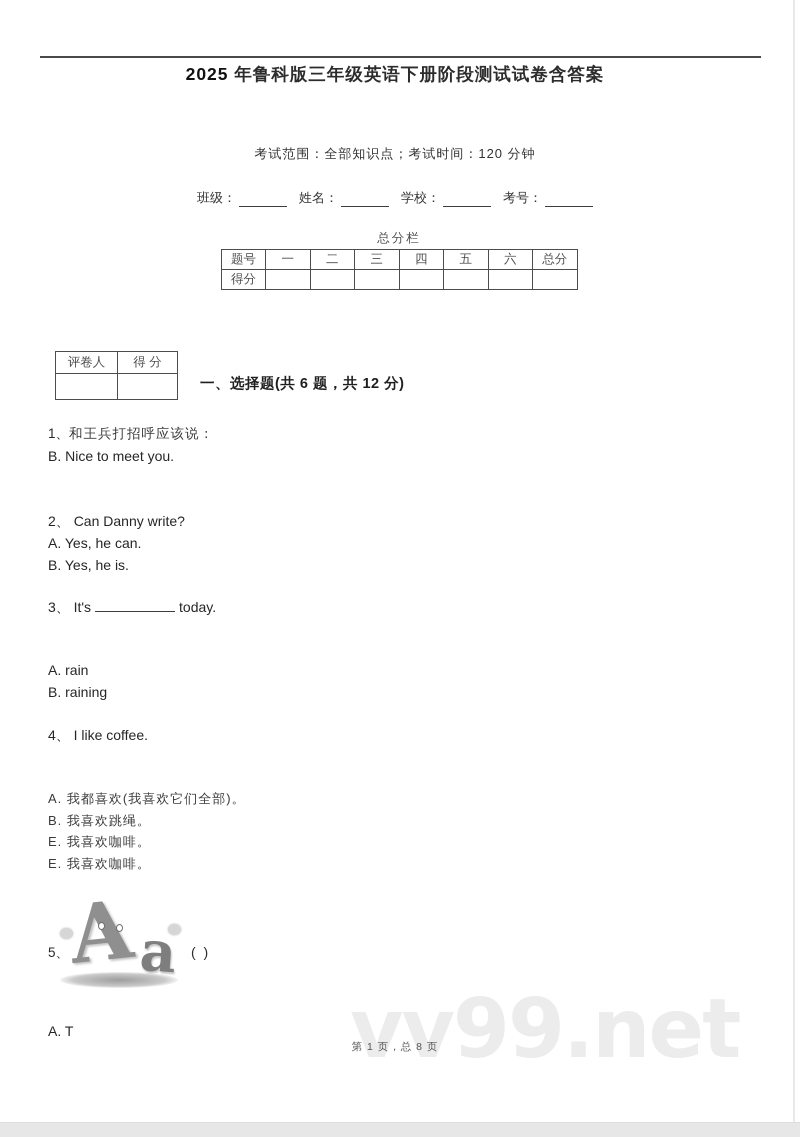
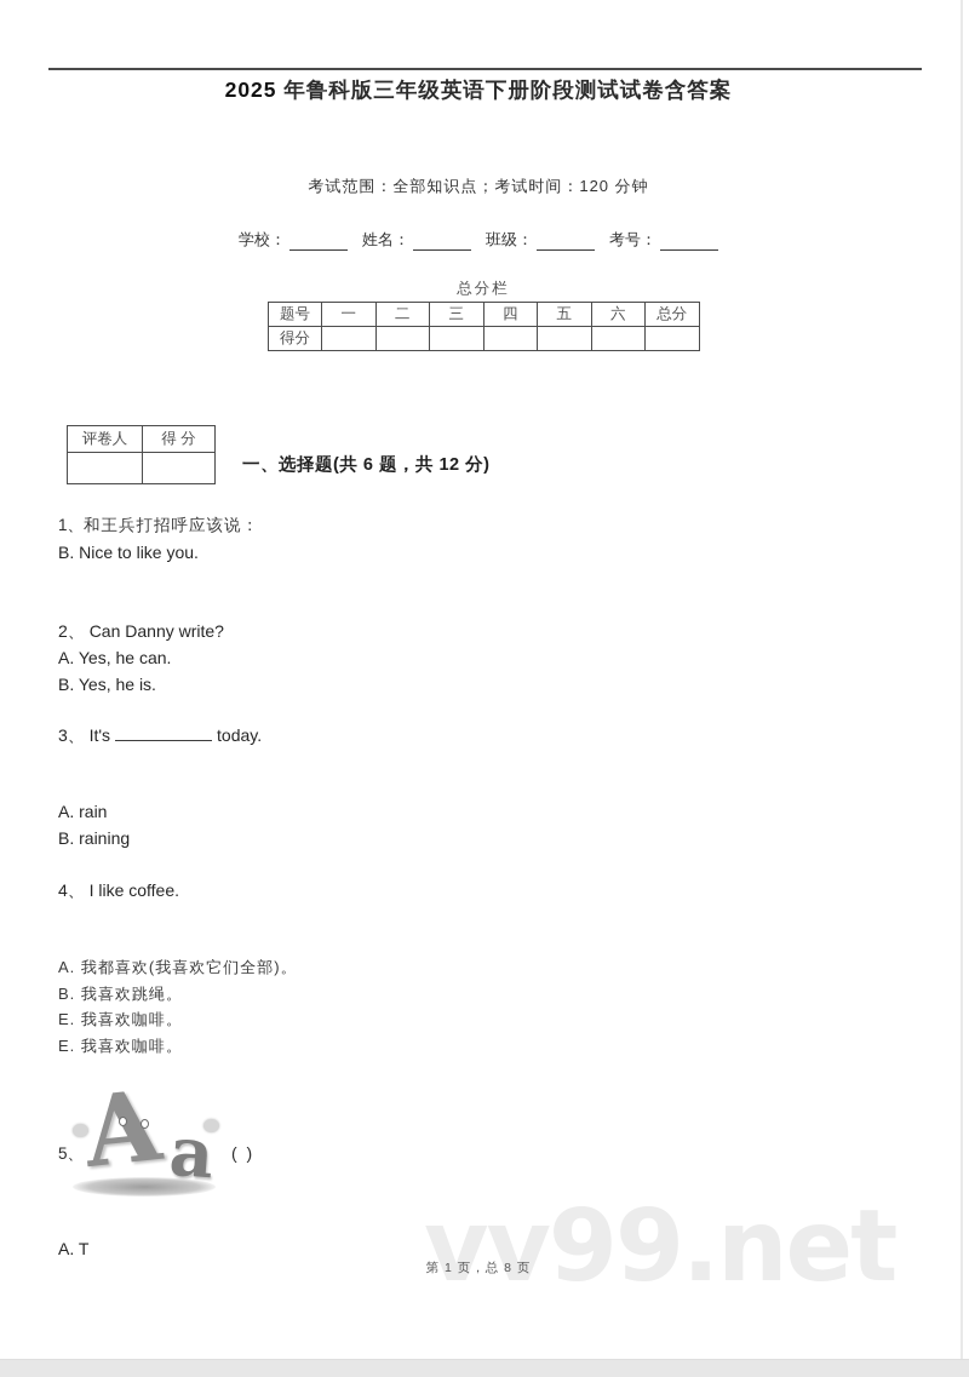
  vv99.net
  2025 年鲁科版三年级英语下册阶段测试试卷含答案
  考试范围：全部知识点；考试时间：120 分钟
- 班级：
+ 学校：
  姓名：
- 学校：
+ 班级：
  考号：
  总分栏
  题号	一	二	三	四	五	六	总分
  得分
  评卷人	得 分
  一、选择题(共 6 题，共 12 分)
  1、和王兵打招呼应该说：
- B. Nice to meet you.
+ B. Nice to like you.
  2、 Can Danny write?
  A. Yes, he can.
  B. Yes, he is.
  3、 It's today.
  A. rain
  B. raining
  4、 I like coffee.
  A. 我都喜欢(我喜欢它们全部)。
  B. 我喜欢跳绳。
  E. 我喜欢咖啡。
  E. 我喜欢咖啡。
  5、
  ( )
  A. T
  第 1 页，总 8 页
